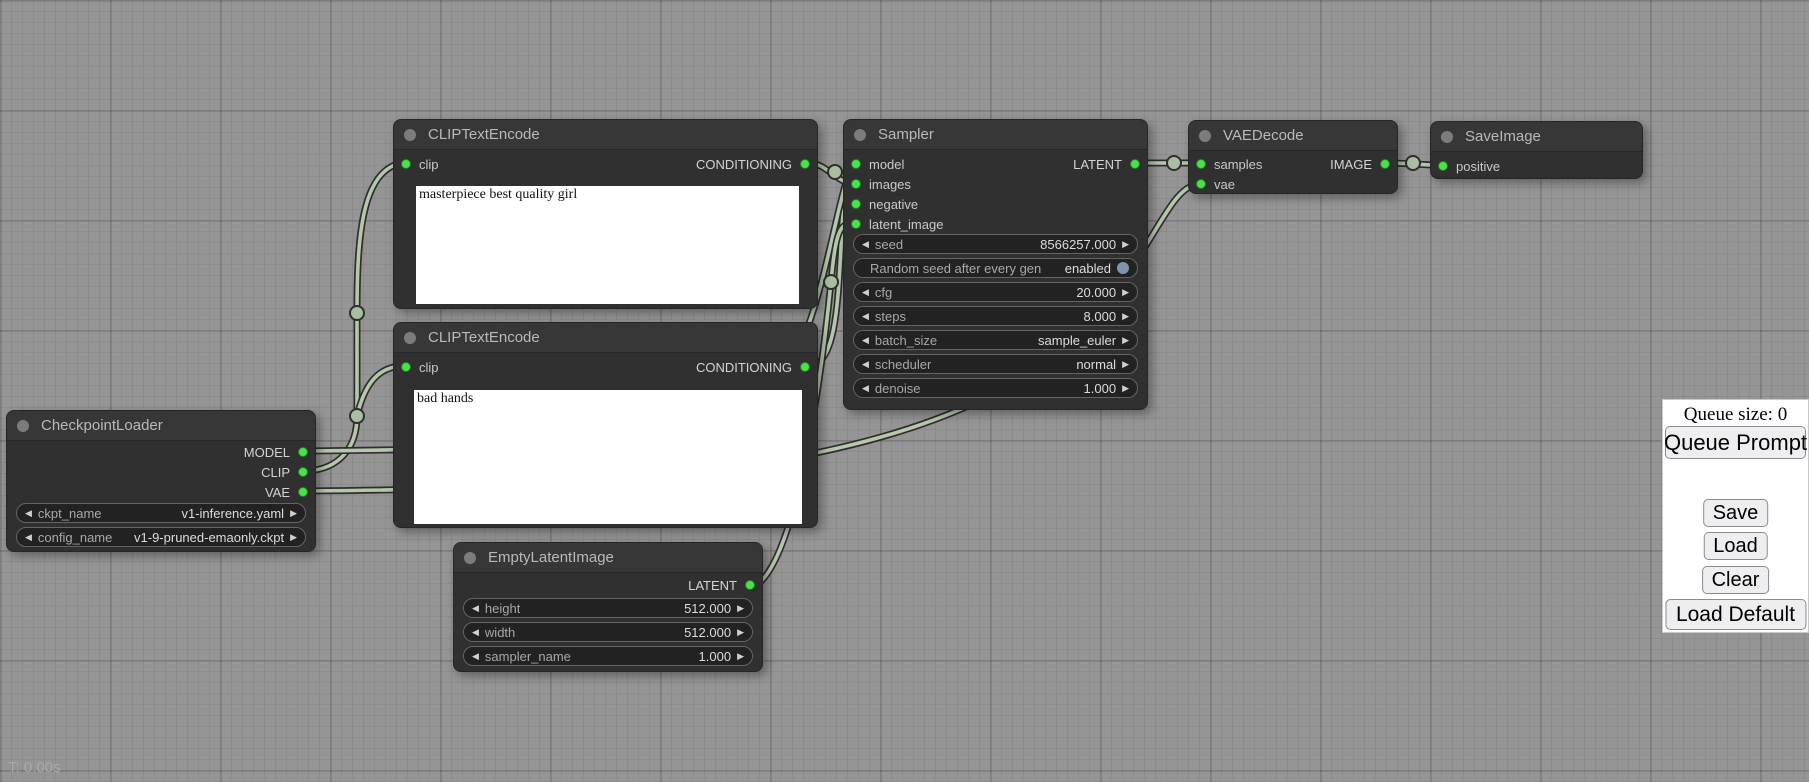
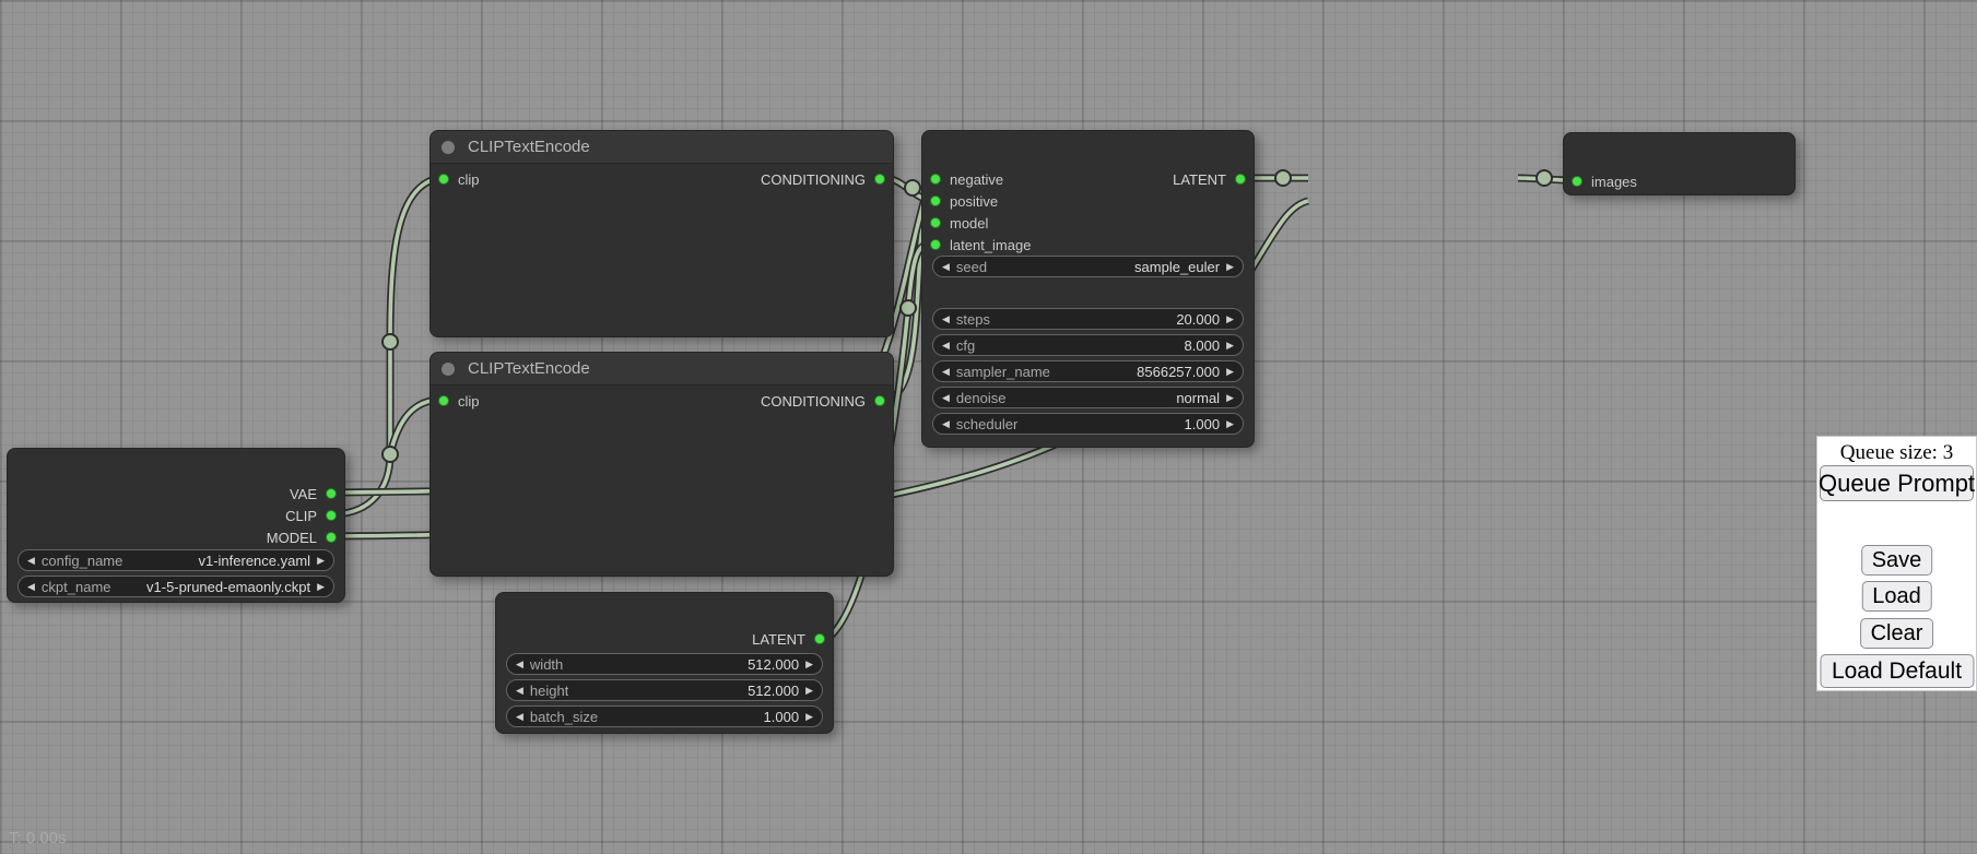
- CheckpointLoader
- MODEL
+ VAE
  CLIP
- VAE
+ MODEL
  ◀
- ckpt_name
+ config_name
  v1-inference.yaml
  ▶
  ◀
- config_name
+ ckpt_name
- v1-9-pruned-emaonly.ckpt
+ v1-5-pruned-emaonly.ckpt
  ▶
  CLIPTextEncode
  clip
  CONDITIONING
- masterpiece best quality girl
  CLIPTextEncode
  clip
  CONDITIONING
- bad hands
- EmptyLatentImage
  LATENT
  ◀
- height
+ width
  512.000
  ▶
  ◀
- width
+ height
  512.000
  ▶
  ◀
- sampler_name
+ batch_size
  1.000
  ▶
- Sampler
- model
+ negative
- images
+ positive
- negative
+ model
  latent_image
  LATENT
  ◀
  seed
- 8566257.000
+ sample_euler
  ▶
- Random seed after every gen
- enabled
  ◀
- cfg
+ steps
  20.000
  ▶
  ◀
- steps
+ cfg
  8.000
  ▶
  ◀
- batch_size
+ sampler_name
- sample_euler
+ 8566257.000
  ▶
  ◀
- scheduler
+ denoise
  normal
  ▶
  ◀
- denoise
+ scheduler
  1.000
  ▶
- VAEDecode
- samples
- vae
- IMAGE
- SaveImage
- positive
+ images
- Queue size: 0
+ Queue size: 3
  Queue Prompt
  Save
  Load
  Clear
  Load Default
  T: 0.00s
